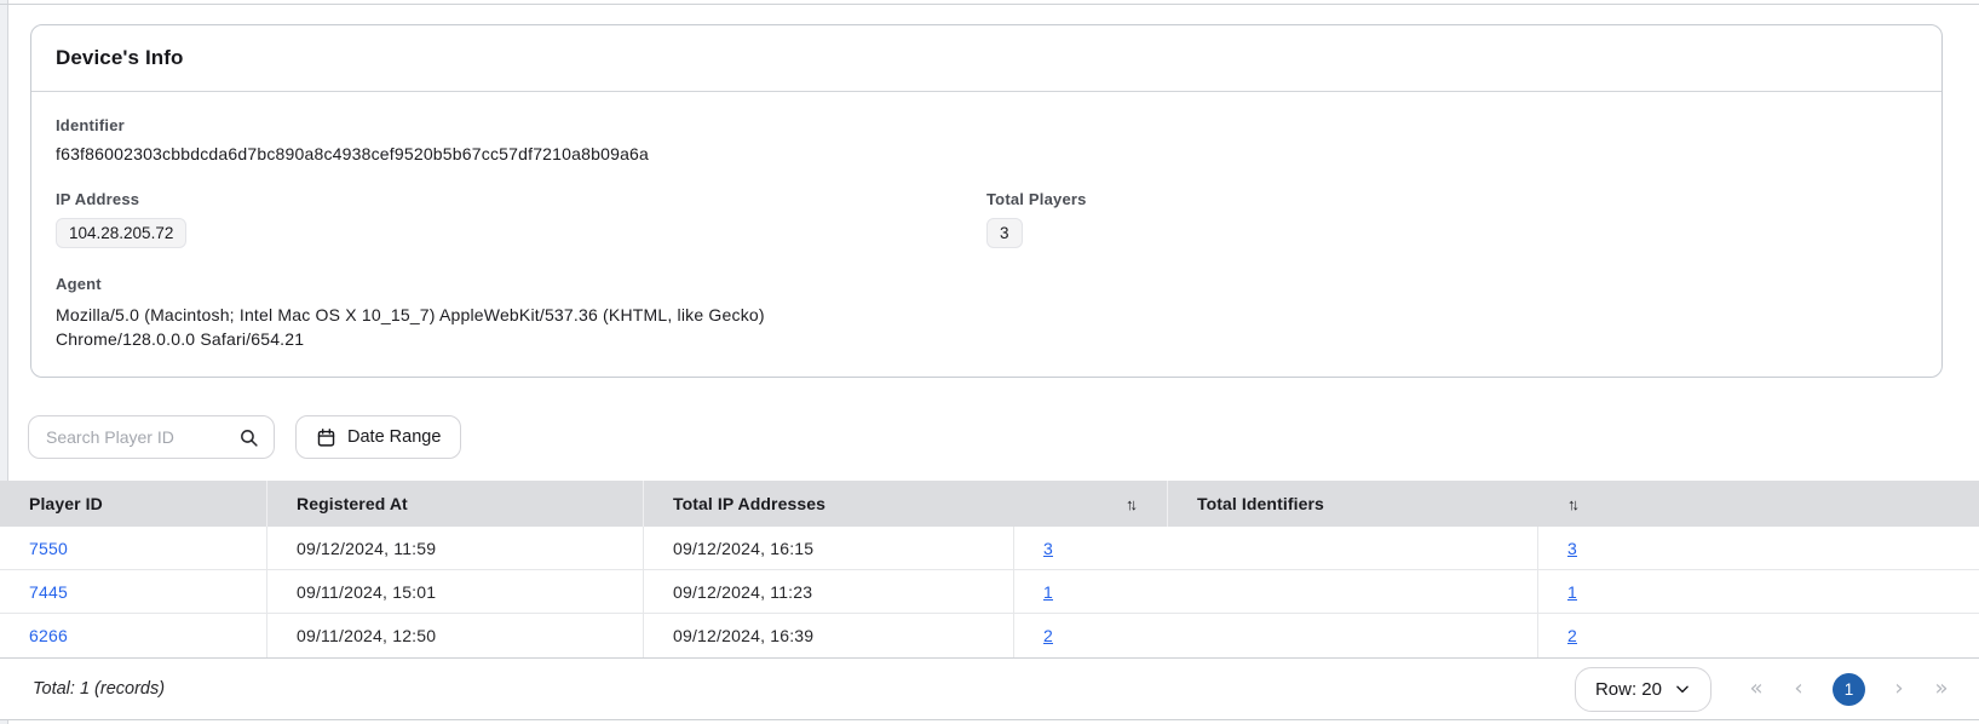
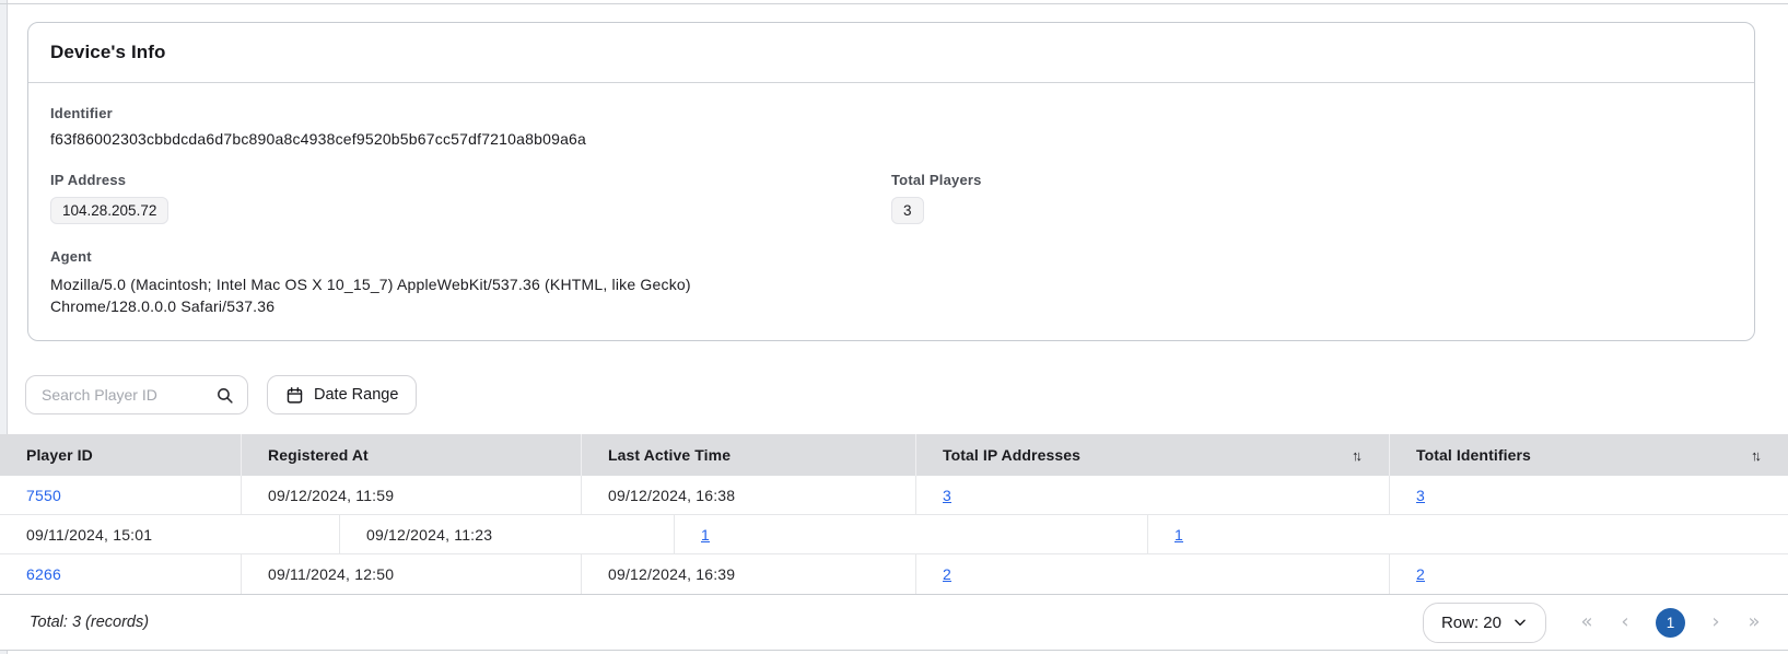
  Device's Info
  Identifier
  f63f86002303cbbdcda6d7bc890a8c4938cef9520b5b67cc57df7210a8b09a6a
  IP Address
  104.28.205.72
  Total Players
  3
  Agent
- Mozilla/5.0 (Macintosh; Intel Mac OS X 10_15_7) AppleWebKit/537.36 (KHTML, like Gecko) Chrome/128.0.0.0 Safari/654.21
+ Mozilla/5.0 (Macintosh; Intel Mac OS X 10_15_7) AppleWebKit/537.36 (KHTML, like Gecko) Chrome/128.0.0.0 Safari/537.36
  Search Player ID
  Date Range
  Player ID
  Registered At
+ Last Active Time
  Total IP Addresses
  ↑↓
  Total Identifiers
  ↑↓
  7550
  09/12/2024, 11:59
- 09/12/2024, 16:15
+ 09/12/2024, 16:38
  3
  3
- 7445
  09/11/2024, 15:01
  09/12/2024, 11:23
  1
  1
  6266
  09/11/2024, 12:50
  09/12/2024, 16:39
  2
  2
- Total: 1 (records)
+ Total: 3 (records)
  Row: 20
  «
  ‹
  1
  ›
  »
